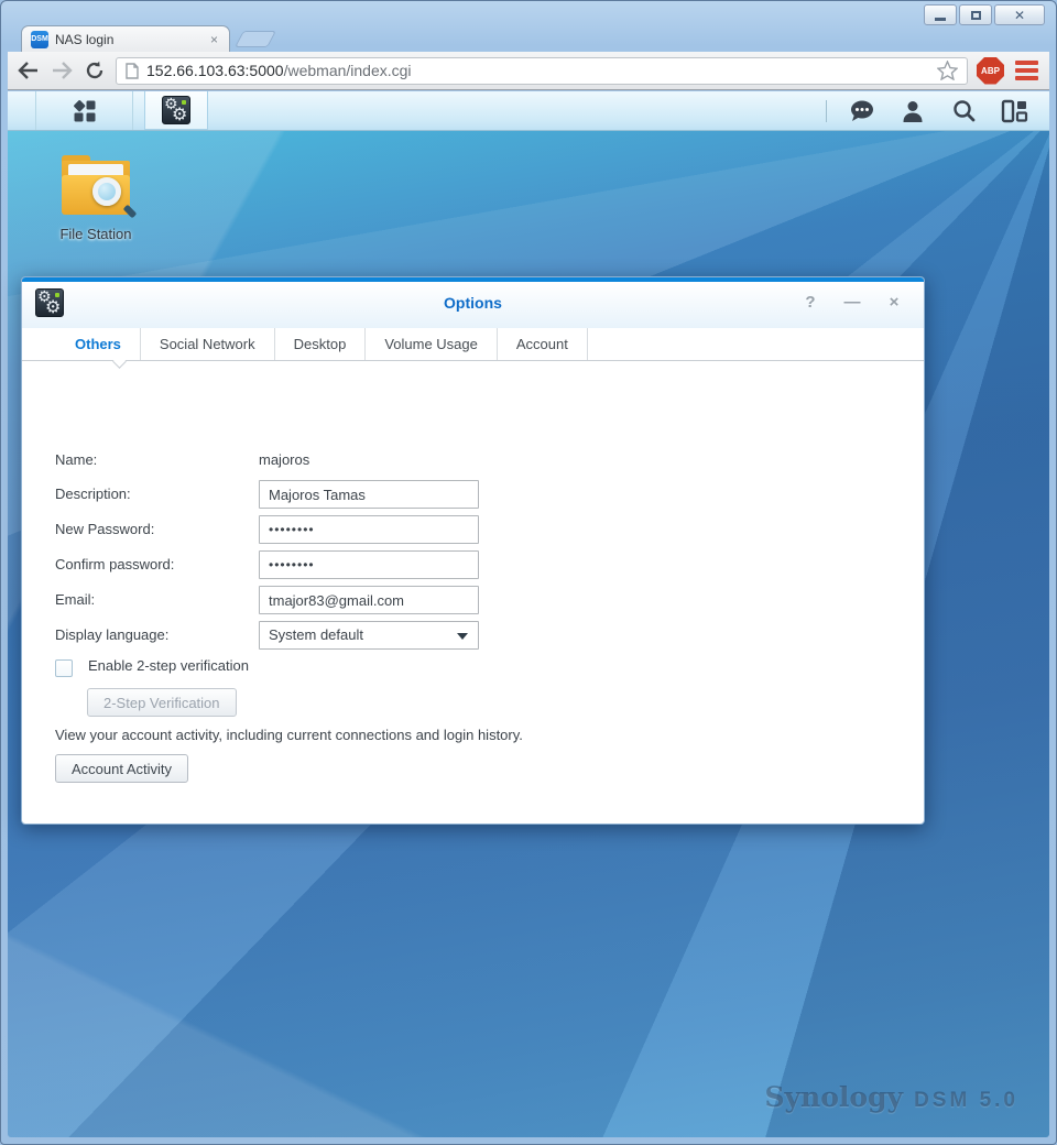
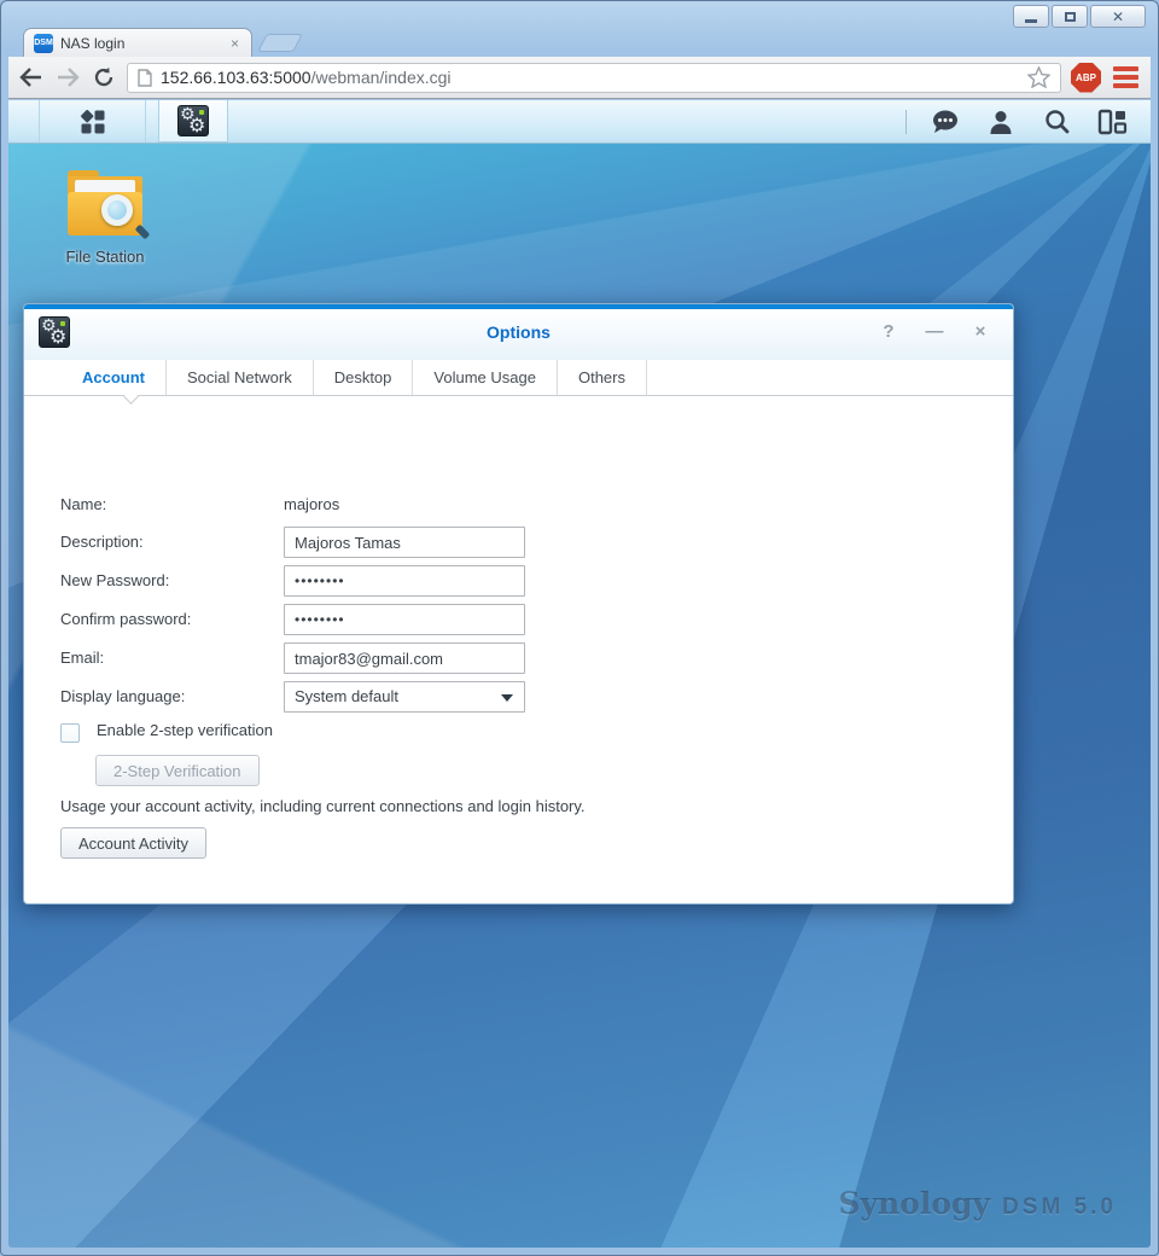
  NAS login
  ×
  ✕
  152.66.103.63:5000/webman/index.cgi
  ABP
  ⚙
  ⚙
  File Station
  Synology
  DSM 5.0
  ⚙
  ⚙
  Options
  ?
  —
  ×
- Others
+ Account
  Social Network
  Desktop
  Volume Usage
- Account
+ Others
  Name:
  majoros
  Description:
  Majoros Tamas
  New Password:
  ••••••••
  Confirm password:
  ••••••••
  Email:
  tmajor83@gmail.com
  Display language:
  System default
  Enable 2-step verification
  2-Step Verification
- View your account activity, including current connections and login history.
+ Usage your account activity, including current connections and login history.
  Account Activity
